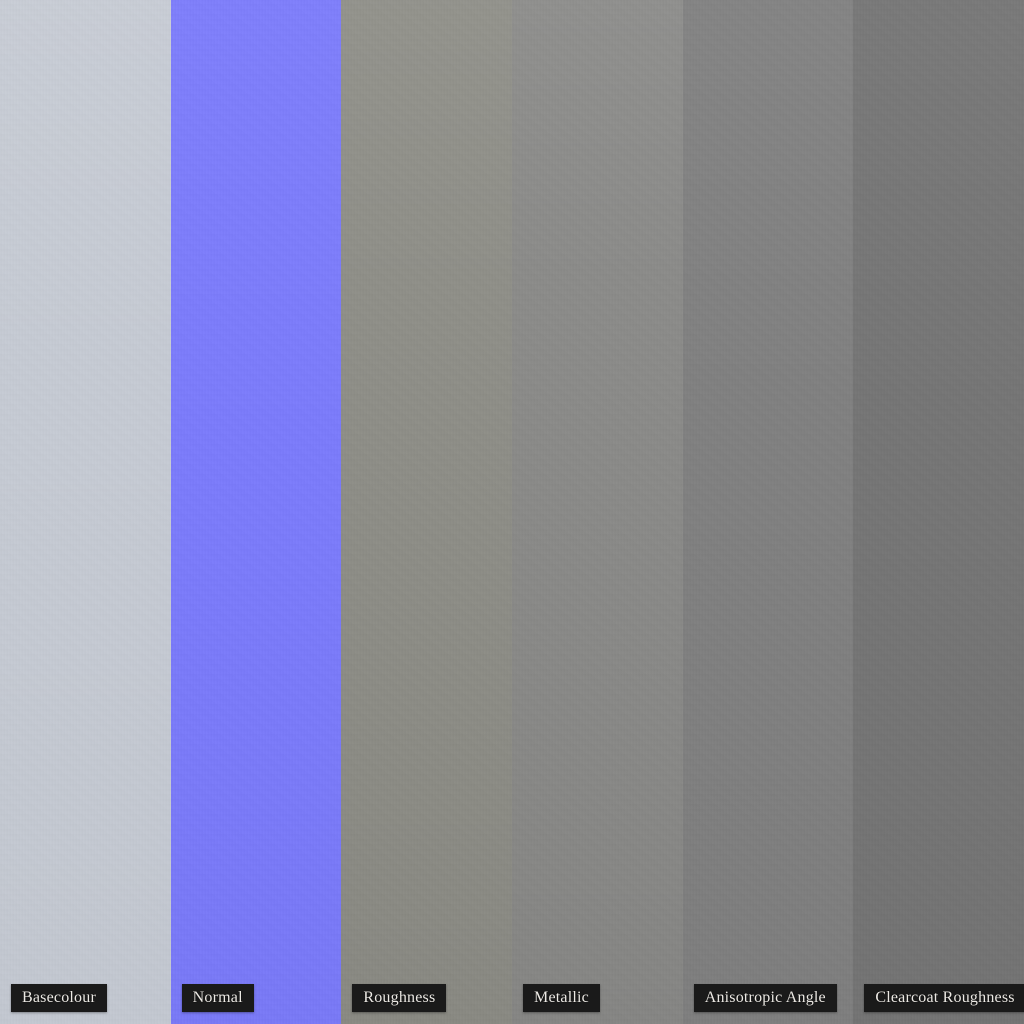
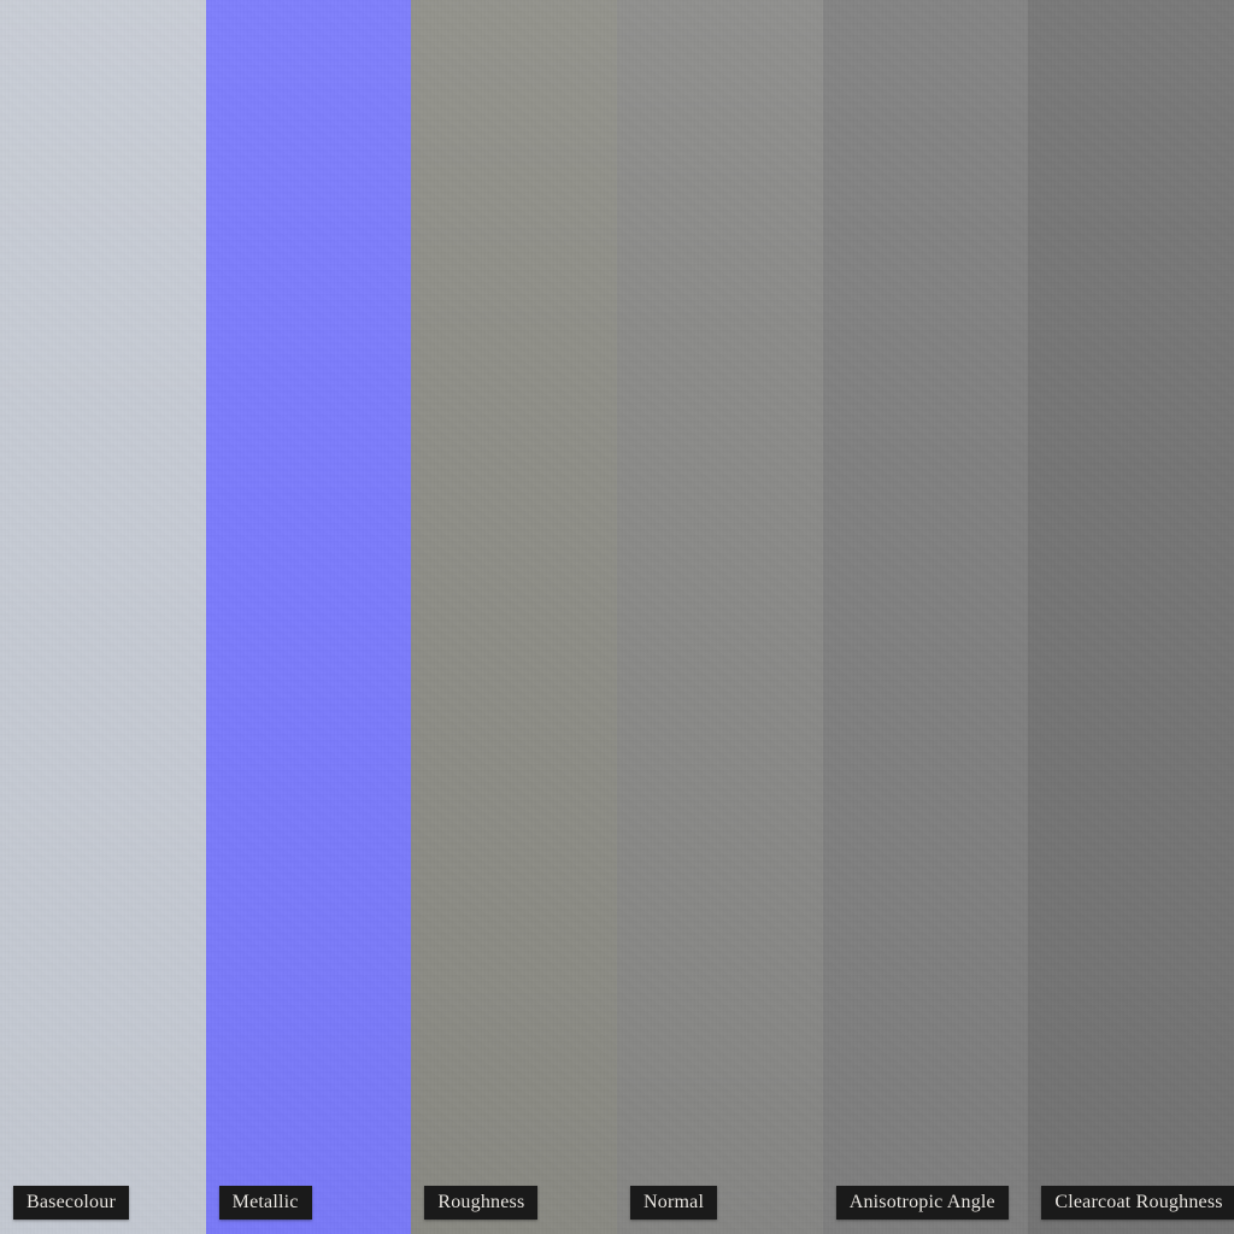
  Basecolour
- Normal
+ Metallic
  Roughness
- Metallic
+ Normal
  Anisotropic Angle
  Clearcoat Roughness
